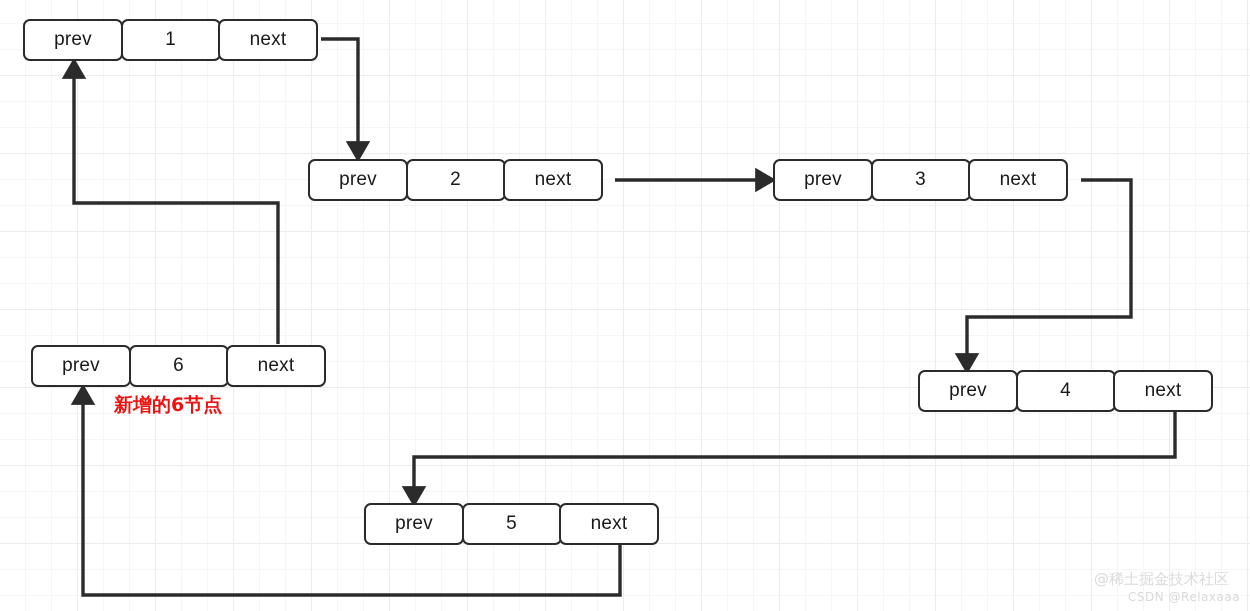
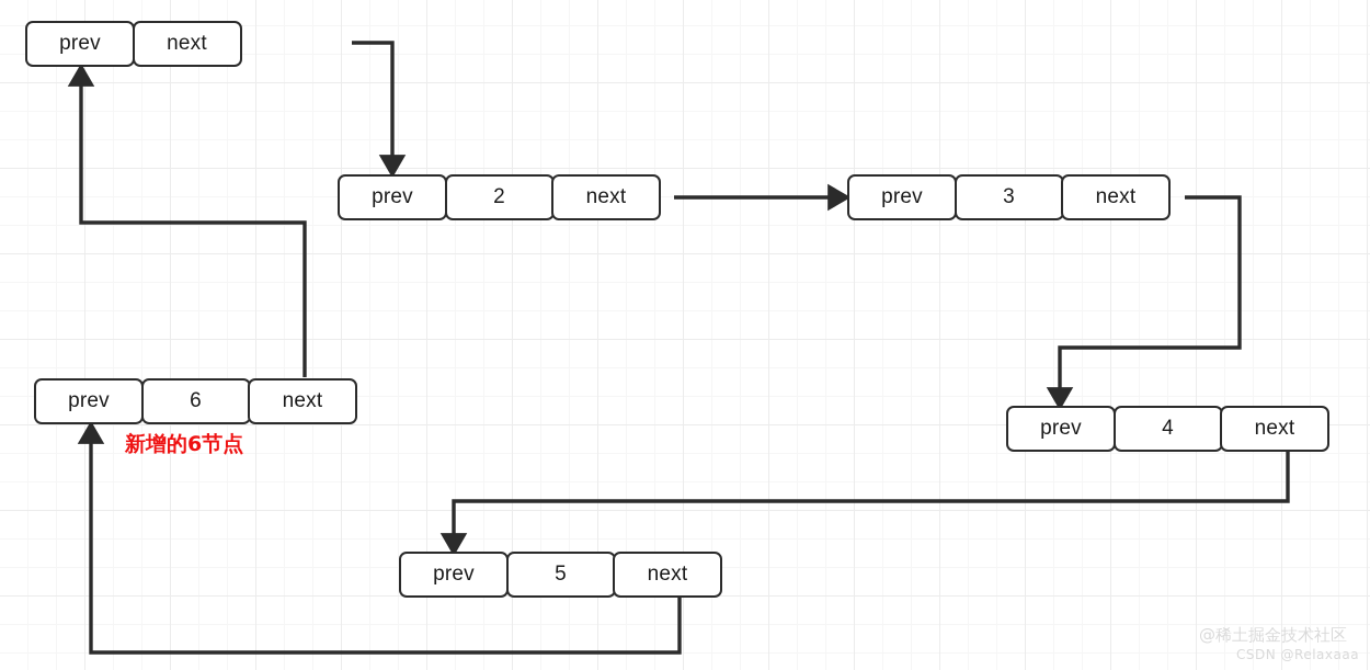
  prev
- 1
  next
  prev
  2
  next
  prev
  3
  next
  prev
  4
  next
  prev
  5
  next
  prev
  6
  next
  新增的6节点
  @稀土掘金技术社区
  CSDN @Relaxaaa
